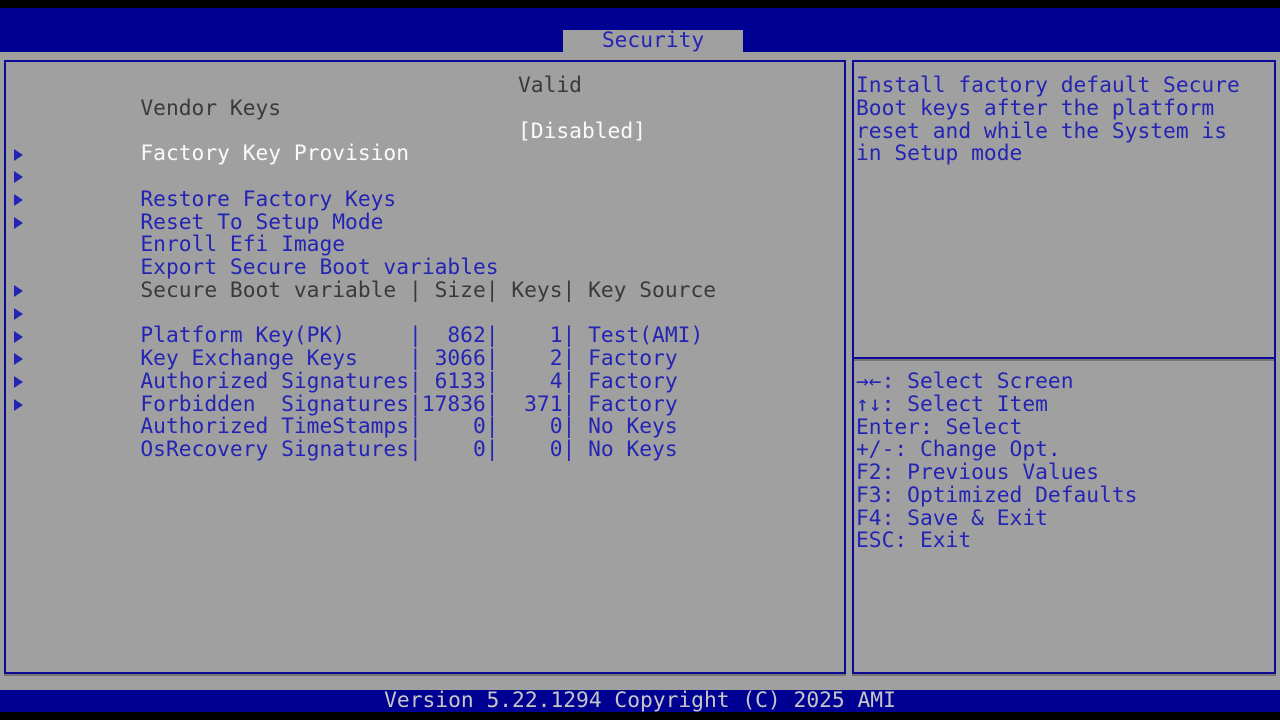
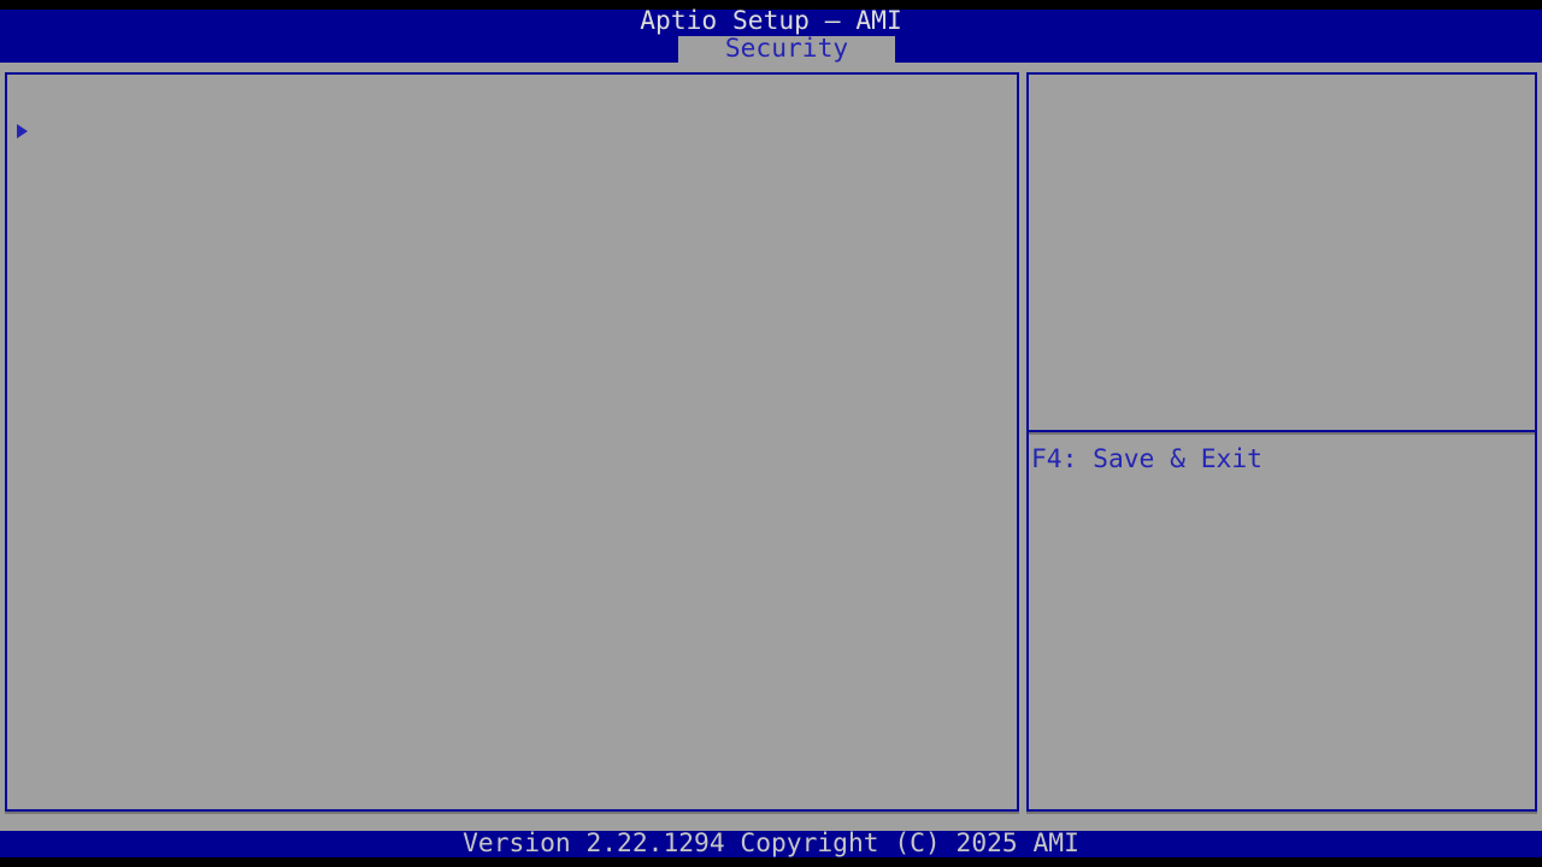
+ Aptio Setup – AMI
  Security
- Vendor Keys
- Valid
- Factory Key Provision
- [Disabled]
- Restore Factory Keys
- Reset To Setup Mode
- Enroll Efi Image
- Export Secure Boot variables
- Secure Boot variable | Size| Keys| Key Source
- Platform Key(PK) | 862| 1| Test(AMI)
- Key Exchange Keys | 3066| 2| Factory
- Authorized Signatures| 6133| 4| Factory
- Forbidden Signatures|17836| 371| Factory
- Authorized TimeStamps| 0| 0| No Keys
- OsRecovery Signatures| 0| 0| No Keys
- Install factory default Secure
- Boot keys after the platform
- reset and while the System is
- in Setup mode
- →←: Select Screen
- ↑↓: Select Item
- Enter: Select
- +/-: Change Opt.
- F2: Previous Values
- F3: Optimized Defaults
  F4: Save & Exit
- ESC: Exit
- Version 5.22.1294 Copyright (C) 2025 AMI
+ Version 2.22.1294 Copyright (C) 2025 AMI
